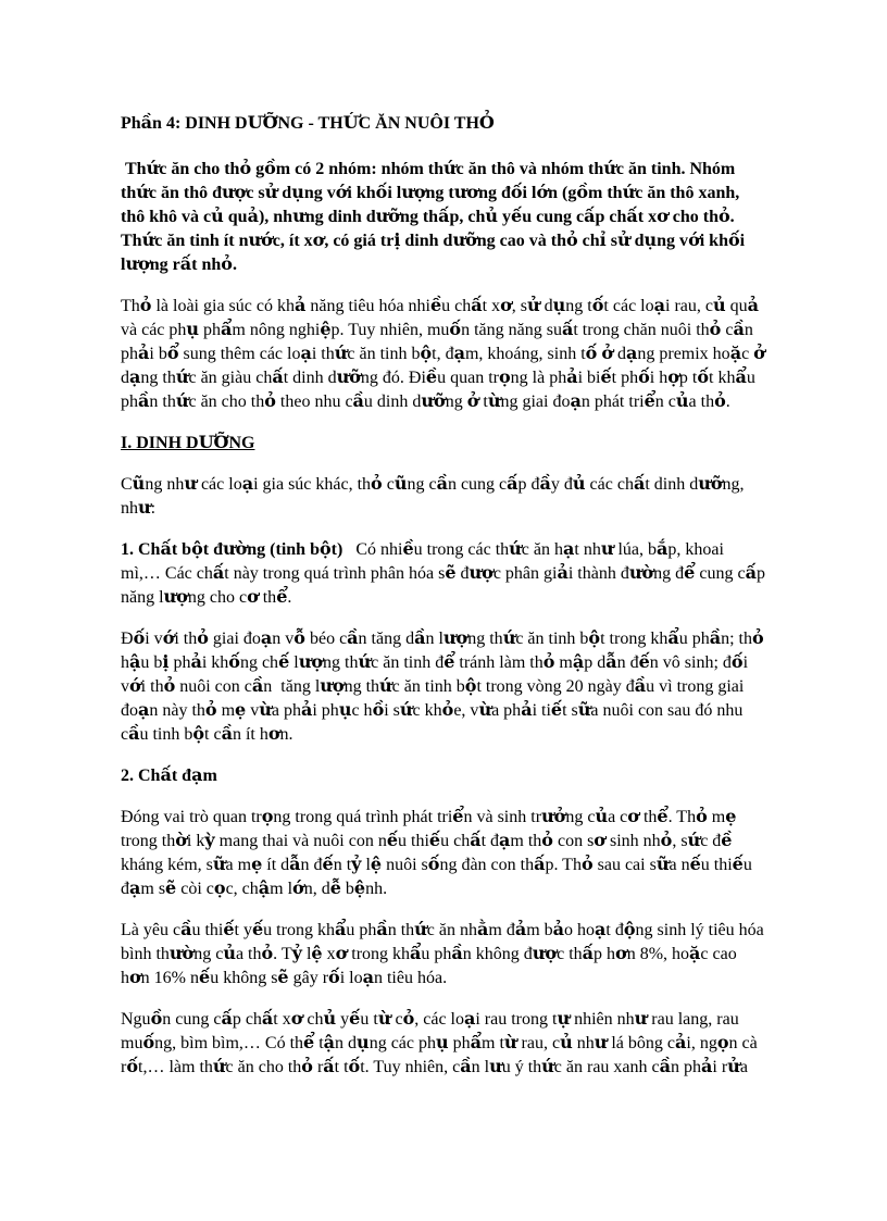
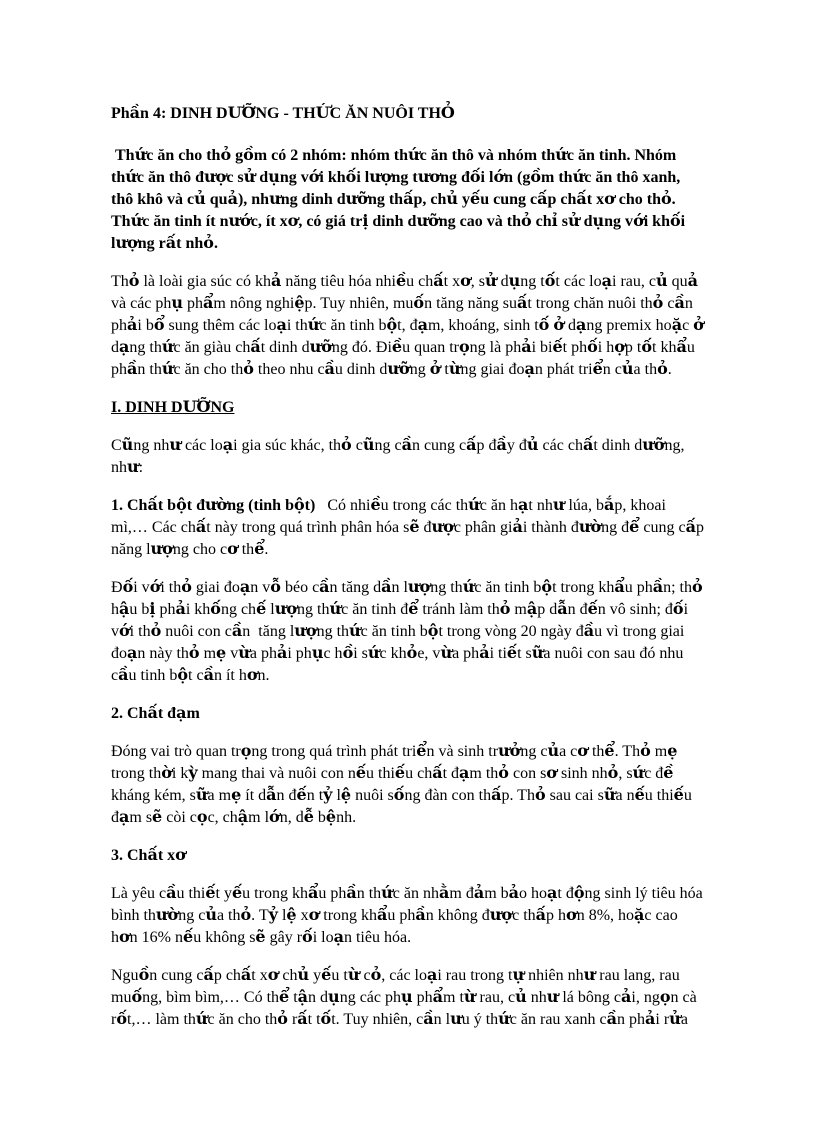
  Phần 4: DINH DƯỠNG - THỨC ĂN NUÔI THỎ
  Thức ăn cho thỏ gồm có 2 nhóm: nhóm thức ăn thô và nhóm thức ăn tinh. Nhóm thức ăn thô được sử dụng với khối lượng tương đối lớn (gồm thức ăn thô xanh, thô khô và củ quả), nhưng dinh dưỡng thấp, chủ yếu cung cấp chất xơ cho thỏ. Thức ăn tinh ít nước, ít xơ, có giá trị dinh dưỡng cao và thỏ chỉ sử dụng với khối lượng rất nhỏ.
  Thỏ là loài gia súc có khả năng tiêu hóa nhiều chất xơ, sử dụng tốt các loại rau, củ quả và các phụ phẩm nông nghiệp. Tuy nhiên, muốn tăng năng suất trong chăn nuôi thỏ cần phải bổ sung thêm các loại thức ăn tinh bột, đạm, khoáng, sinh tố ở dạng premix hoặc ở dạng thức ăn giàu chất dinh dưỡng đó. Điều quan trọng là phải biết phối hợp tốt khẩu phần thức ăn cho thỏ theo nhu cầu dinh dưỡng ở từng giai đoạn phát triển của thỏ.
  I. DINH DƯỠNG
  Cũng như các loại gia súc khác, thỏ cũng cần cung cấp đầy đủ các chất dinh dưỡng, như:
  1. Chất bột đường (tinh bột) Có nhiều trong các thức ăn hạt như lúa, bắp, khoai mì,… Các chất này trong quá trình phân hóa sẽ được phân giải thành đường để cung cấp năng lượng cho cơ thể.
  Đối với thỏ giai đoạn vỗ béo cần tăng dần lượng thức ăn tinh bột trong khẩu phần; thỏ hậu bị phải khống chế lượng thức ăn tinh để tránh làm thỏ mập dẫn đến vô sinh; đối với thỏ nuôi con cần tăng lượng thức ăn tinh bột trong vòng 20 ngày đầu vì trong giai đoạn này thỏ mẹ vừa phải phục hồi sức khỏe, vừa phải tiết sữa nuôi con sau đó nhu cầu tinh bột cần ít hơn.
  2. Chất đạm
  Đóng vai trò quan trọng trong quá trình phát triển và sinh trưởng của cơ thể. Thỏ mẹ trong thời kỳ mang thai và nuôi con nếu thiếu chất đạm thỏ con sơ sinh nhỏ, sức đề kháng kém, sữa mẹ ít dẫn đến tỷ lệ nuôi sống đàn con thấp. Thỏ sau cai sữa nếu thiếu đạm sẽ còi cọc, chậm lớn, dễ bệnh.
+ 3. Chất xơ
  Là yêu cầu thiết yếu trong khẩu phần thức ăn nhằm đảm bảo hoạt động sinh lý tiêu hóa bình thường của thỏ. Tỷ lệ xơ trong khẩu phần không được thấp hơn 8%, hoặc cao hơn 16% nếu không sẽ gây rối loạn tiêu hóa.
  Nguồn cung cấp chất xơ chủ yếu từ cỏ, các loại rau trong tự nhiên như rau lang, rau muống, bìm bìm,… Có thể tận dụng các phụ phẩm từ rau, củ như lá bông cải, ngọn cà rốt,… làm thức ăn cho thỏ rất tốt. Tuy nhiên, cần lưu ý thức ăn rau xanh cần phải rửa
